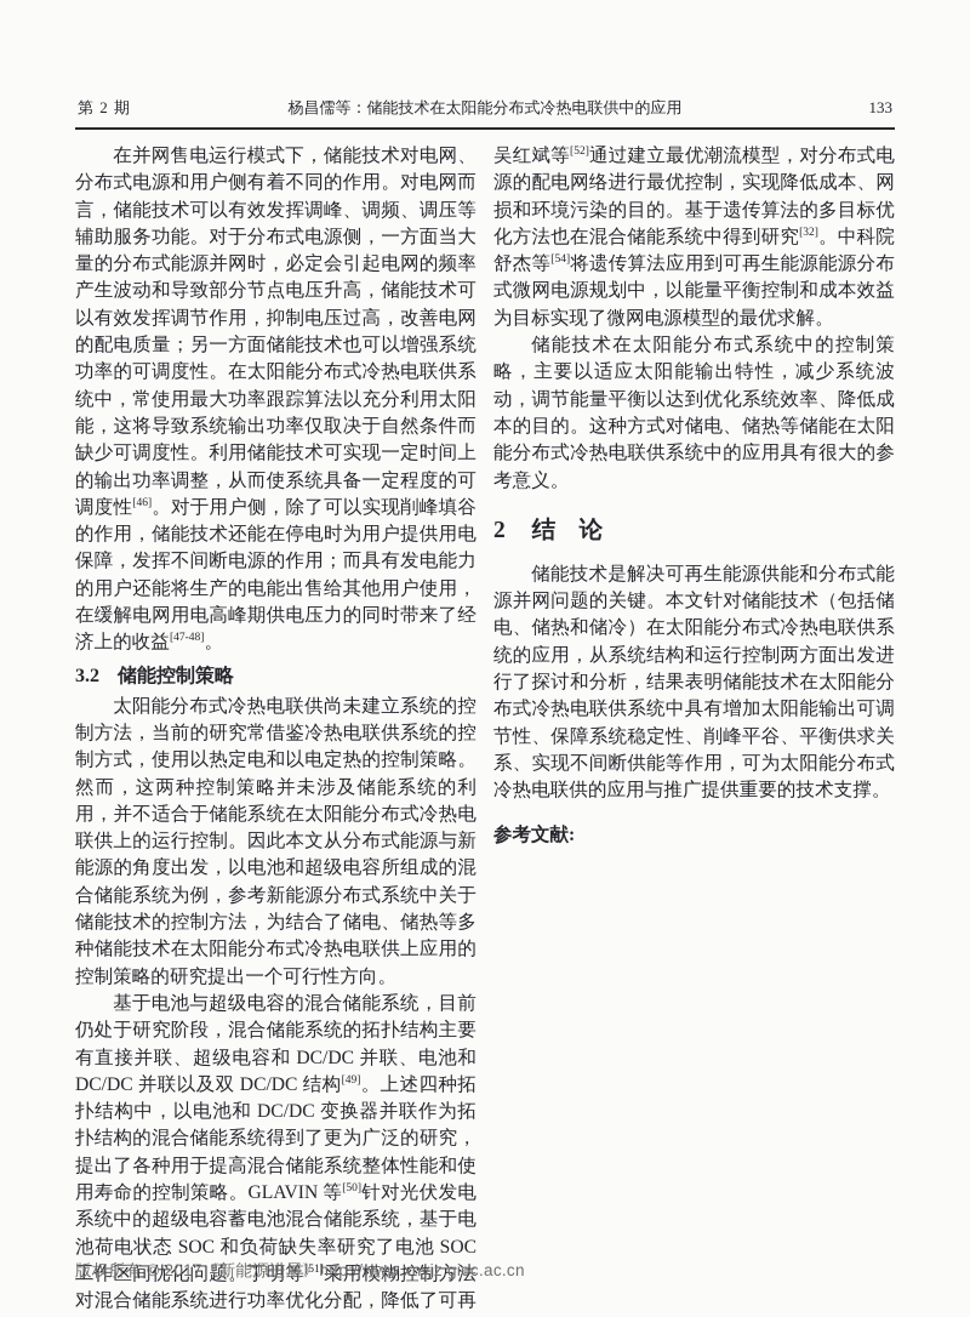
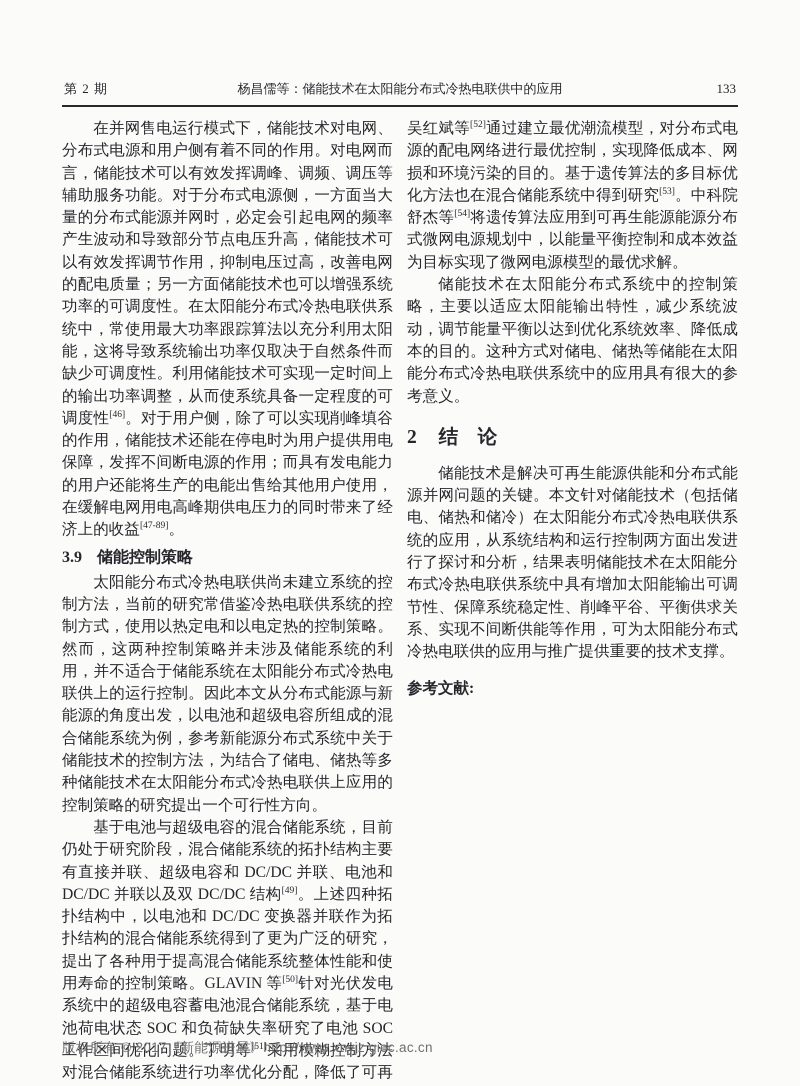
  第 2 期
  杨昌儒等：储能技术在太阳能分布式冷热电联供中的应用
  133
- 在并网售电运行模式下，储能技术对电网、分布式电源和用户侧有着不同的作用。对电网而言，储能技术可以有效发挥调峰、调频、调压等辅助服务功能。对于分布式电源侧，一方面当大量的分布式能源并网时，必定会引起电网的频率产生波动和导致部分节点电压升高，储能技术可以有效发挥调节作用，抑制电压过高，改善电网的配电质量；另一方面储能技术也可以增强系统功率的可调度性。在太阳能分布式冷热电联供系统中，常使用最大功率跟踪算法以充分利用太阳能，这将导致系统输出功率仅取决于自然条件而缺少可调度性。利用储能技术可实现一定时间上的输出功率调整，从而使系统具备一定程度的可调度性[46]。对于用户侧，除了可以实现削峰填谷的作用，储能技术还能在停电时为用户提供用电保障，发挥不间断电源的作用；而具有发电能力的用户还能将生产的电能出售给其他用户使用，在缓解电网用电高峰期供电压力的同时带来了经济上的收益[47-48]。
+ 在并网售电运行模式下，储能技术对电网、分布式电源和用户侧有着不同的作用。对电网而言，储能技术可以有效发挥调峰、调频、调压等辅助服务功能。对于分布式电源侧，一方面当大量的分布式能源并网时，必定会引起电网的频率产生波动和导致部分节点电压升高，储能技术可以有效发挥调节作用，抑制电压过高，改善电网的配电质量；另一方面储能技术也可以增强系统功率的可调度性。在太阳能分布式冷热电联供系统中，常使用最大功率跟踪算法以充分利用太阳能，这将导致系统输出功率仅取决于自然条件而缺少可调度性。利用储能技术可实现一定时间上的输出功率调整，从而使系统具备一定程度的可调度性[46]。对于用户侧，除了可以实现削峰填谷的作用，储能技术还能在停电时为用户提供用电保障，发挥不间断电源的作用；而具有发电能力的用户还能将生产的电能出售给其他用户使用，在缓解电网用电高峰期供电压力的同时带来了经济上的收益[47-89]。
- 3.2 储能控制策略
+ 3.9 储能控制策略
  太阳能分布式冷热电联供尚未建立系统的控制方法，当前的研究常借鉴冷热电联供系统的控制方式，使用以热定电和以电定热的控制策略。然而，这两种控制策略并未涉及储能系统的利用，并不适合于储能系统在太阳能分布式冷热电联供上的运行控制。因此本文从分布式能源与新能源的角度出发，以电池和超级电容所组成的混合储能系统为例，参考新能源分布式系统中关于储能技术的控制方法，为结合了储电、储热等多种储能技术在太阳能分布式冷热电联供上应用的控制策略的研究提出一个可行性方向。
  基于电池与超级电容的混合储能系统，目前仍处于研究阶段，混合储能系统的拓扑结构主要有直接并联、超级电容和 DC/DC 并联、电池和 DC/DC 并联以及双 DC/DC 结构[49]。上述四种拓扑结构中，以电池和 DC/DC 变换器并联作为拓扑结构的混合储能系统得到了更为广泛的研究，提出了各种用于提高混合储能系统整体性能和使用寿命的控制策略。GLAVIN 等[50]针对光伏发电系统中的超级电容蓄电池混合储能系统，基于电池荷电状态 SOC 和负荷缺失率研究了电池 SOC 工作区间优化问题。丁明等[51]采用模糊控制方法对混合储能系统进行功率优化分配，降低了可再
- 吴红斌等[52]通过建立最优潮流模型，对分布式电源的配电网络进行最优控制，实现降低成本、网损和环境污染的目的。基于遗传算法的多目标优化方法也在混合储能系统中得到研究[32]。中科院舒杰等[54]将遗传算法应用到可再生能源能源分布式微网电源规划中，以能量平衡控制和成本效益为目标实现了微网电源模型的最优求解。
+ 吴红斌等[52]通过建立最优潮流模型，对分布式电源的配电网络进行最优控制，实现降低成本、网损和环境污染的目的。基于遗传算法的多目标优化方法也在混合储能系统中得到研究[53]。中科院舒杰等[54]将遗传算法应用到可再生能源能源分布式微网电源规划中，以能量平衡控制和成本效益为目标实现了微网电源模型的最优求解。
  储能技术在太阳能分布式系统中的控制策略，主要以适应太阳能输出特性，减少系统波动，调节能量平衡以达到优化系统效率、降低成本的目的。这种方式对储电、储热等储能在太阳能分布式冷热电联供系统中的应用具有很大的参考意义。
  2 结 论
  储能技术是解决可再生能源供能和分布式能源并网问题的关键。本文针对储能技术（包括储电、储热和储冷）在太阳能分布式冷热电联供系统的应用，从系统结构和运行控制两方面出发进行了探讨和分析，结果表明储能技术在太阳能分布式冷热电联供系统中具有增加太阳能输出可调节性、保障系统稳定性、削峰平谷、平衡供求关系、实现不间断供能等作用，可为太阳能分布式冷热电联供的应用与推广提供重要的技术支撑。
  参考文献:
  版权所有 © 2017《新能源进展》http://www.xnyjz.giec.ac.cn
